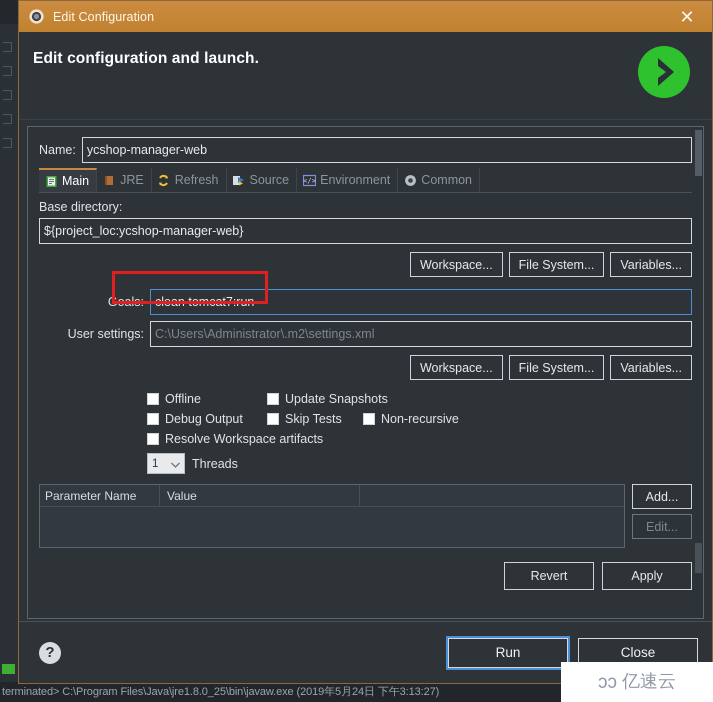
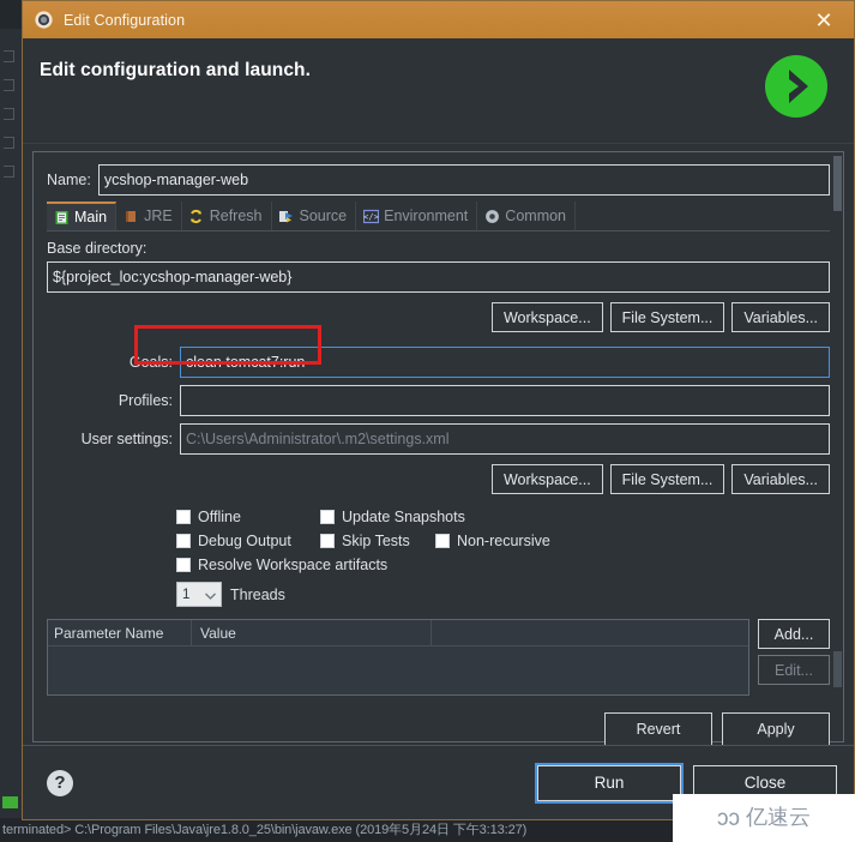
  terminated> C:\Program Files\Java\jre1.8.0_25\bin\javaw.exe (2019年5月24日 下午3:13:27)
  Edit Configuration
  ✕
  Edit configuration and launch.
  Name:
  ycshop-manager-web
  Main
  JRE
  Refresh
  Source
  </>
  Environment
  Common
  Base directory:
  ${project_loc:ycshop-manager-web}
  Workspace...
  File System...
  Variables...
  Goals:
  clean tomcat7:run
+ Profiles:
  User settings:
  C:\Users\Administrator\.m2\settings.xml
  Workspace...
  File System...
  Variables...
  Offline
  Update Snapshots
  Debug Output
  Skip Tests
  Non-recursive
  Resolve Workspace artifacts
  1
  Threads
  Parameter Name
  Value
  Add...
  Edit...
  Revert
  Apply
  ?
  Run
  Close
  ɔɔ
  亿速云
